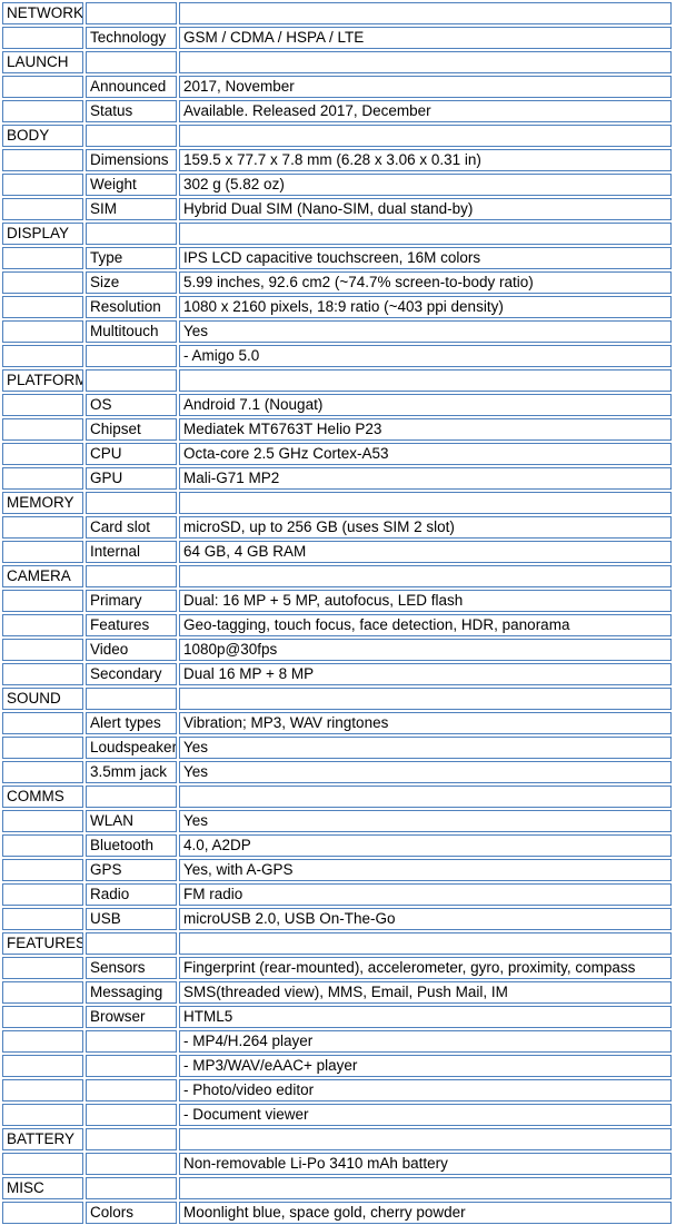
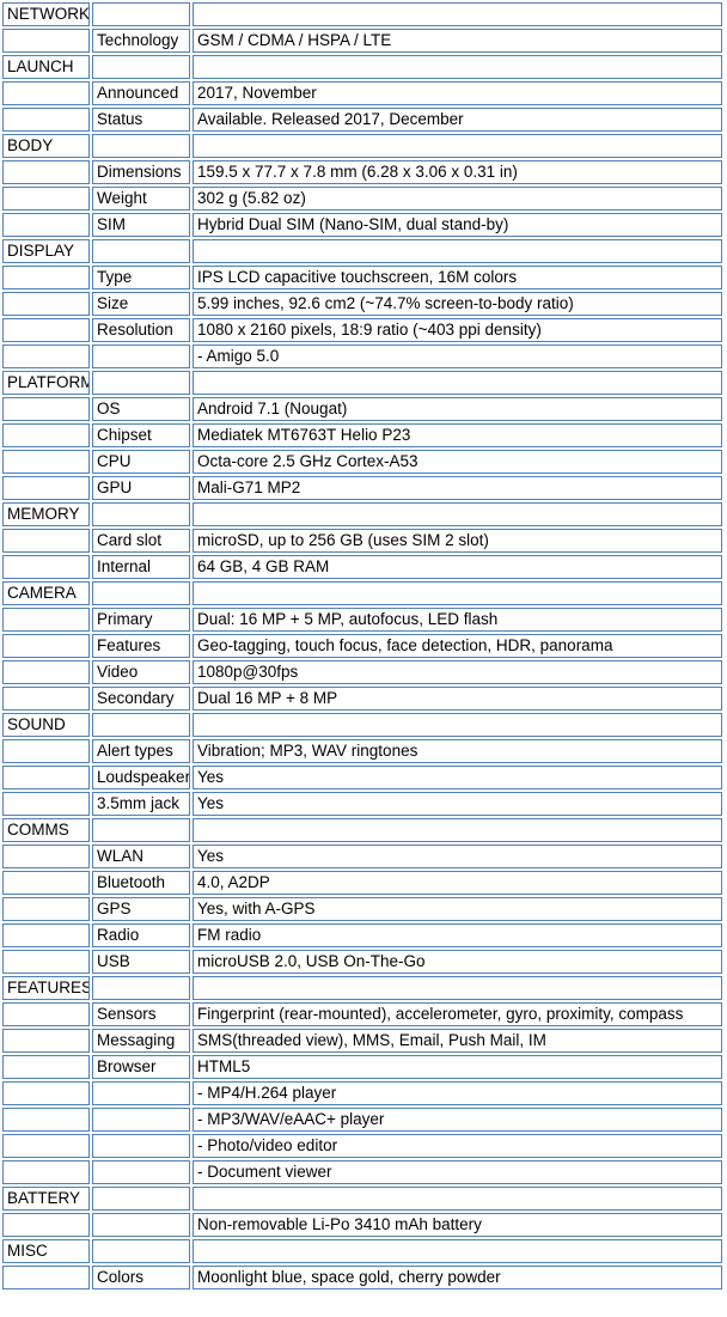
  NETWORK
  	Technology	GSM / CDMA / HSPA / LTE
  LAUNCH
  	Announced	2017, November
  	Status	Available. Released 2017, December
  BODY
  	Dimensions	159.5 x 77.7 x 7.8 mm (6.28 x 3.06 x 0.31 in)
  	Weight	302 g (5.82 oz)
  	SIM	Hybrid Dual SIM (Nano-SIM, dual stand-by)
  DISPLAY
  	Type	IPS LCD capacitive touchscreen, 16M colors
  	Size	5.99 inches, 92.6 cm2 (~74.7% screen-to-body ratio)
  	Resolution	1080 x 2160 pixels, 18:9 ratio (~403 ppi density)
- 	Multitouch	Yes
  		- Amigo 5.0
  PLATFORM
  	OS	Android 7.1 (Nougat)
  	Chipset	Mediatek MT6763T Helio P23
  	CPU	Octa-core 2.5 GHz Cortex-A53
  	GPU	Mali-G71 MP2
  MEMORY
  	Card slot	microSD, up to 256 GB (uses SIM 2 slot)
  	Internal	64 GB, 4 GB RAM
  CAMERA
  	Primary	Dual: 16 MP + 5 MP, autofocus, LED flash
  	Features	Geo-tagging, touch focus, face detection, HDR, panorama
  	Video	1080p@30fps
  	Secondary	Dual 16 MP + 8 MP
  SOUND
  	Alert types	Vibration; MP3, WAV ringtones
  	Loudspeaker	Yes
  	3.5mm jack	Yes
  COMMS
  	WLAN	Yes
  	Bluetooth	4.0, A2DP
  	GPS	Yes, with A-GPS
  	Radio	FM radio
  	USB	microUSB 2.0, USB On-The-Go
  FEATURES
  	Sensors	Fingerprint (rear-mounted), accelerometer, gyro, proximity, compass
  	Messaging	SMS(threaded view), MMS, Email, Push Mail, IM
  	Browser	HTML5
  		- MP4/H.264 player
  		- MP3/WAV/eAAC+ player
  		- Photo/video editor
  		- Document viewer
  BATTERY
  		Non-removable Li-Po 3410 mAh battery
  MISC
  	Colors	Moonlight blue, space gold, cherry powder
